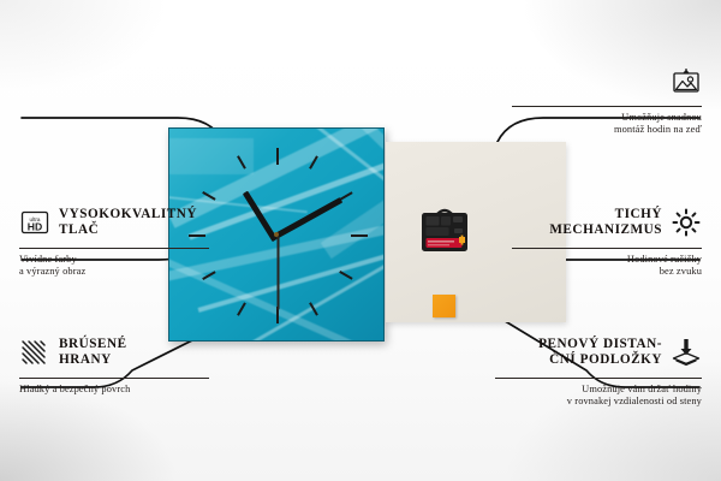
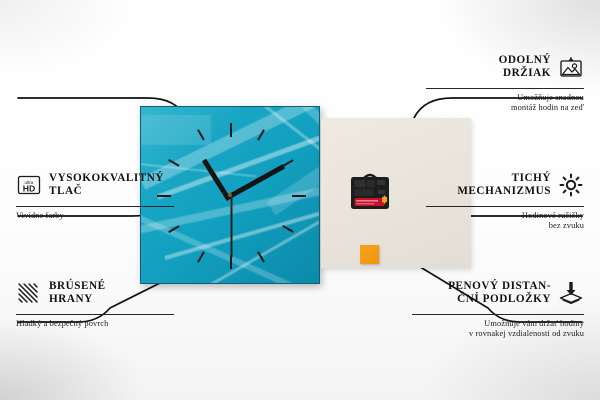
  HD
  VYSOKOKVALITNÝ
  TLAČ
  Vivídne farby
- a výrazný obraz
  BRÚSENÉ
  HRANY
  Hladký a bezpečný povrch
+ ODOLNÝ
+ DRŽIAK
  Umožňuje snadnou
  montáž hodin na zeď
  TICHÝ
  MECHANIZMUS
  Hodinové ručičky
  bez zvuku
  PENOVÝ DISTAN-
  ČNÍ PODLOŽKY
  Umožňuje vám držať hodiny
- v rovnakej vzdialenosti od steny
+ v rovnakej vzdialenosti od zvuku
